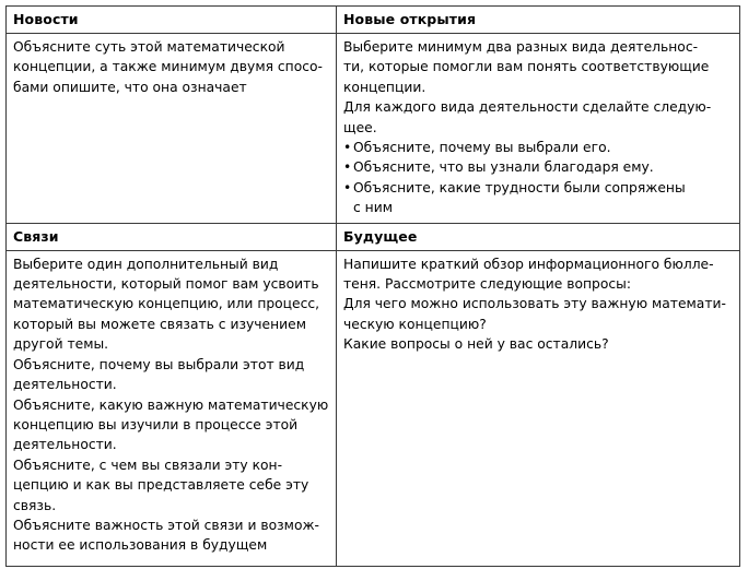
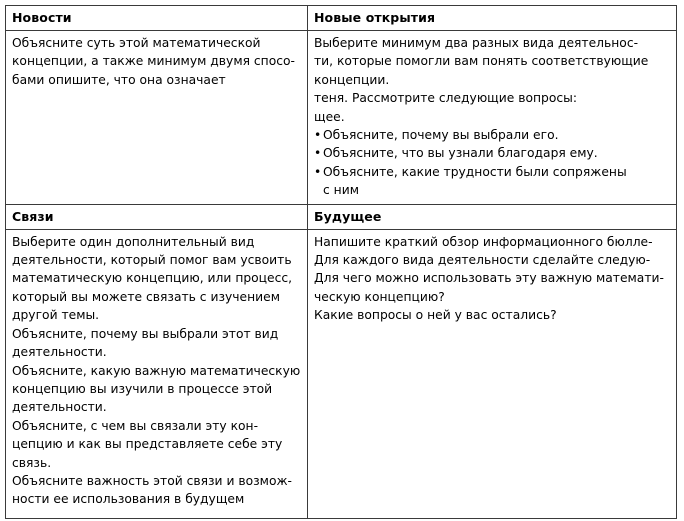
  Новости	Новые открытия
- Объясните суть этой математической концепции, а также минимум двумя спосо- бами опишите, что она означает	Выберите минимум два разных вида деятельнос- ти, которые помогли вам понять соответствующие концепции. Для каждого вида деятельности сделайте следую- щее. • Объясните, почему вы выбрали его. • Объясните, что вы узнали благодаря ему. • Объясните, какие трудности были сопряжены с ним
+ Объясните суть этой математической концепции, а также минимум двумя спосо- бами опишите, что она означает	Выберите минимум два разных вида деятельнос- ти, которые помогли вам понять соответствующие концепции. теня. Рассмотрите следующие вопросы: щее. • Объясните, почему вы выбрали его. • Объясните, что вы узнали благодаря ему. • Объясните, какие трудности были сопряжены с ним
  Связи	Будущее
- Выберите один дополнительный вид деятельности, который помог вам усвоить математическую концепцию, или процесс, который вы можете связать с изучением другой темы. Объясните, почему вы выбрали этот вид деятельности. Объясните, какую важную математическую концепцию вы изучили в процессе этой деятельности. Объясните, с чем вы связали эту кон- цепцию и как вы представляете себе эту связь. Объясните важность этой связи и возмож- ности ее использования в будущем	Напишите краткий обзор информационного бюлле- теня. Рассмотрите следующие вопросы: Для чего можно использовать эту важную математи- ческую концепцию? Какие вопросы о ней у вас остались?
+ Выберите один дополнительный вид деятельности, который помог вам усвоить математическую концепцию, или процесс, который вы можете связать с изучением другой темы. Объясните, почему вы выбрали этот вид деятельности. Объясните, какую важную математическую концепцию вы изучили в процессе этой деятельности. Объясните, с чем вы связали эту кон- цепцию и как вы представляете себе эту связь. Объясните важность этой связи и возмож- ности ее использования в будущем	Напишите краткий обзор информационного бюлле- Для каждого вида деятельности сделайте следую- Для чего можно использовать эту важную математи- ческую концепцию? Какие вопросы о ней у вас остались?
